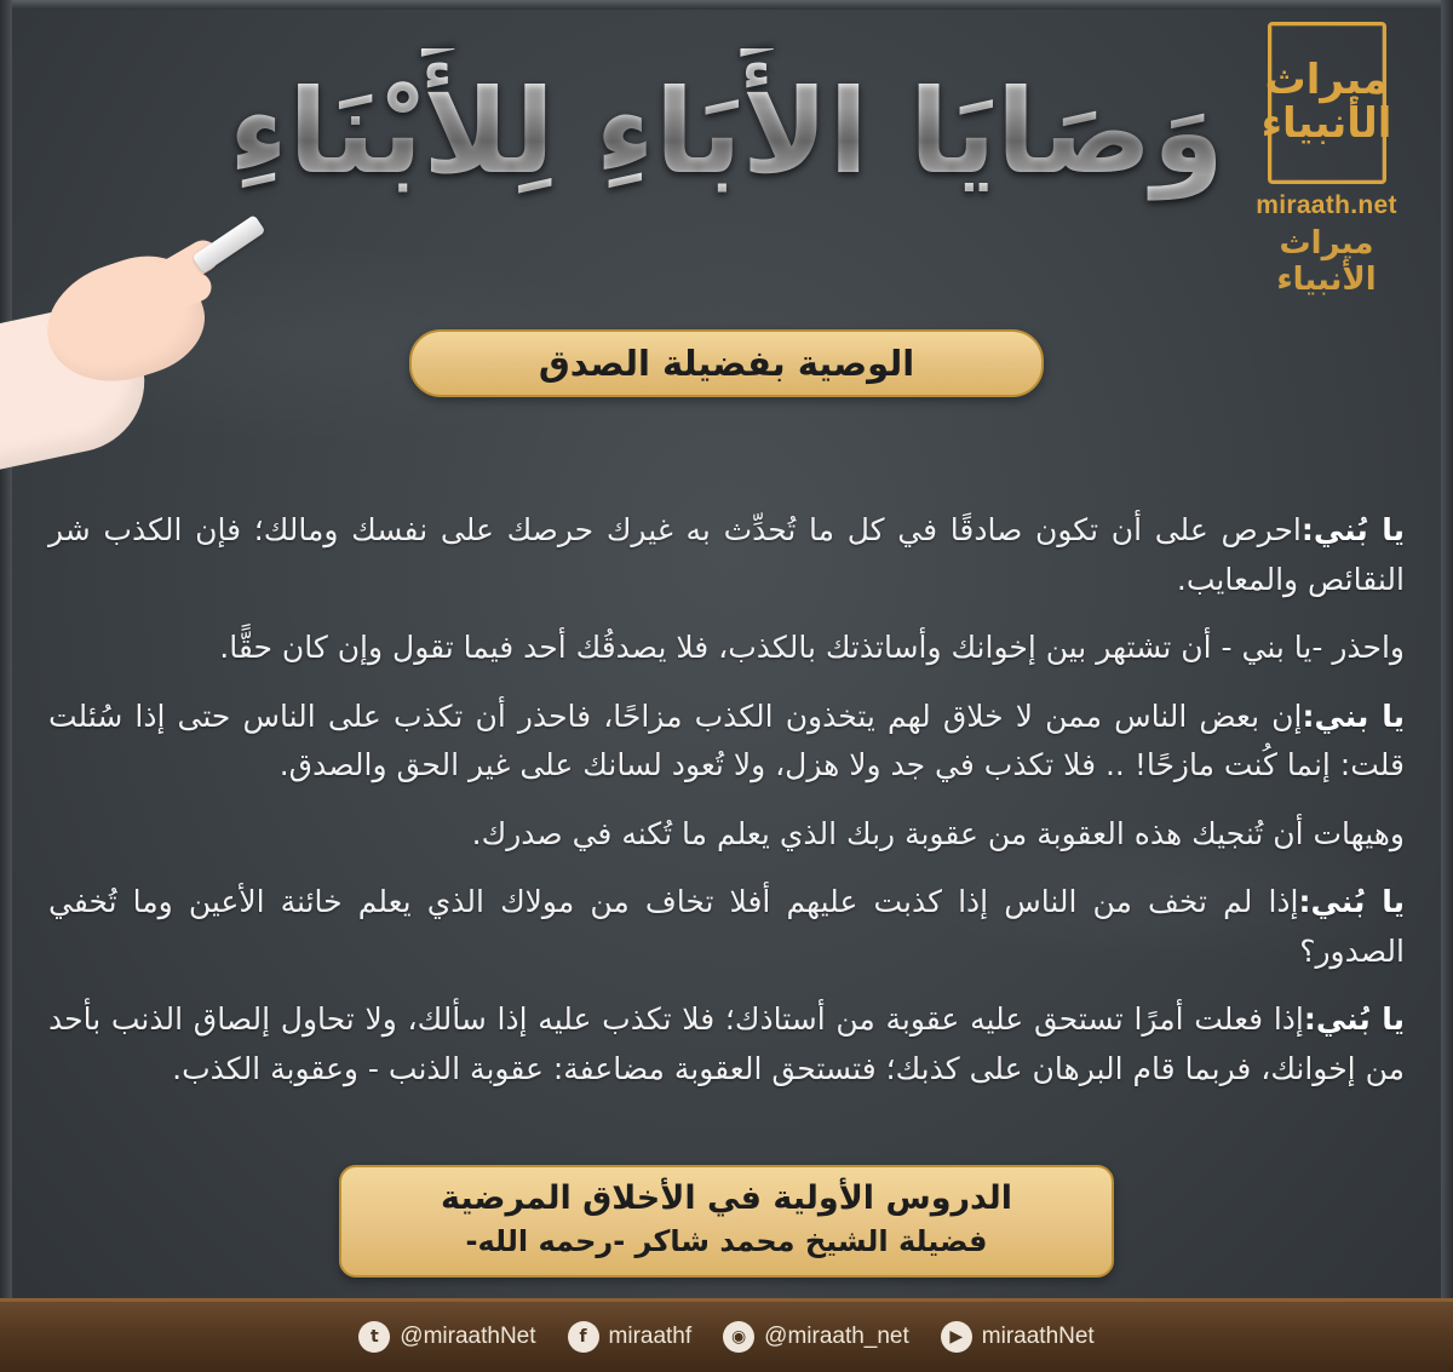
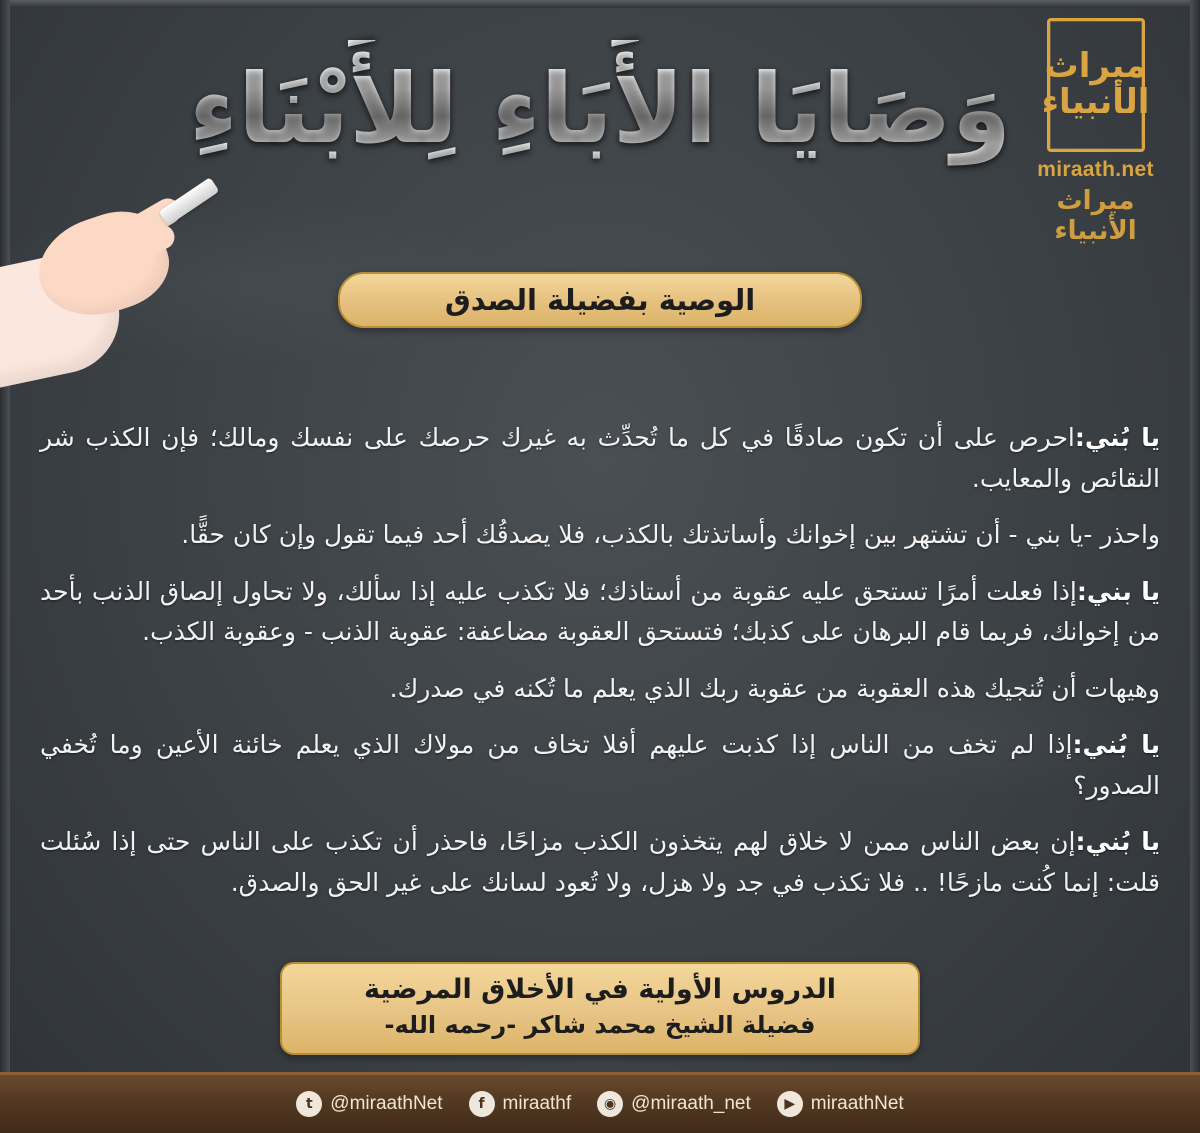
  ميراث الأنبياء
  وَصَايَا الأَبَاءِ لِلأَبْنَاءِ
  الوصية بفضيلة الصدق
  يا بُني:احرص على أن تكون صادقًا في كل ما تُحدِّث به غيرك حرصك على نفسك ومالك؛ فإن الكذب شر النقائص والمعايب.
  واحذر -يا بني - أن تشتهر بين إخوانك وأساتذتك بالكذب، فلا يصدقُك أحد فيما تقول وإن كان حقًّا.
- يا بني:إن بعض الناس ممن لا خلاق لهم يتخذون الكذب مزاحًا، فاحذر أن تكذب على الناس حتى إذا سُئلت قلت: إنما كُنت مازحًا! .. فلا تكذب في جد ولا هزل، ولا تُعود لسانك على غير الحق والصدق.
+ يا بني:إذا فعلت أمرًا تستحق عليه عقوبة من أستاذك؛ فلا تكذب عليه إذا سألك، ولا تحاول إلصاق الذنب بأحد من إخوانك، فربما قام البرهان على كذبك؛ فتستحق العقوبة مضاعفة: عقوبة الذنب - وعقوبة الكذب.
  وهيهات أن تُنجيك هذه العقوبة من عقوبة ربك الذي يعلم ما تُكنه في صدرك.
  يا بُني:إذا لم تخف من الناس إذا كذبت عليهم أفلا تخاف من مولاك الذي يعلم خائنة الأعين وما تُخفي الصدور؟
- يا بُني:إذا فعلت أمرًا تستحق عليه عقوبة من أستاذك؛ فلا تكذب عليه إذا سألك، ولا تحاول إلصاق الذنب بأحد من إخوانك، فربما قام البرهان على كذبك؛ فتستحق العقوبة مضاعفة: عقوبة الذنب - وعقوبة الكذب.
+ يا بُني:إن بعض الناس ممن لا خلاق لهم يتخذون الكذب مزاحًا، فاحذر أن تكذب على الناس حتى إذا سُئلت قلت: إنما كُنت مازحًا! .. فلا تكذب في جد ولا هزل، ولا تُعود لسانك على غير الحق والصدق.
  الدروس الأولية في الأخلاق المرضية
  فضيلة الشيخ محمد شاكر -رحمه الله-
  t
  @miraathNet
  f
  miraathf
  ◉
  @miraath_net
  ▶
  miraathNet
